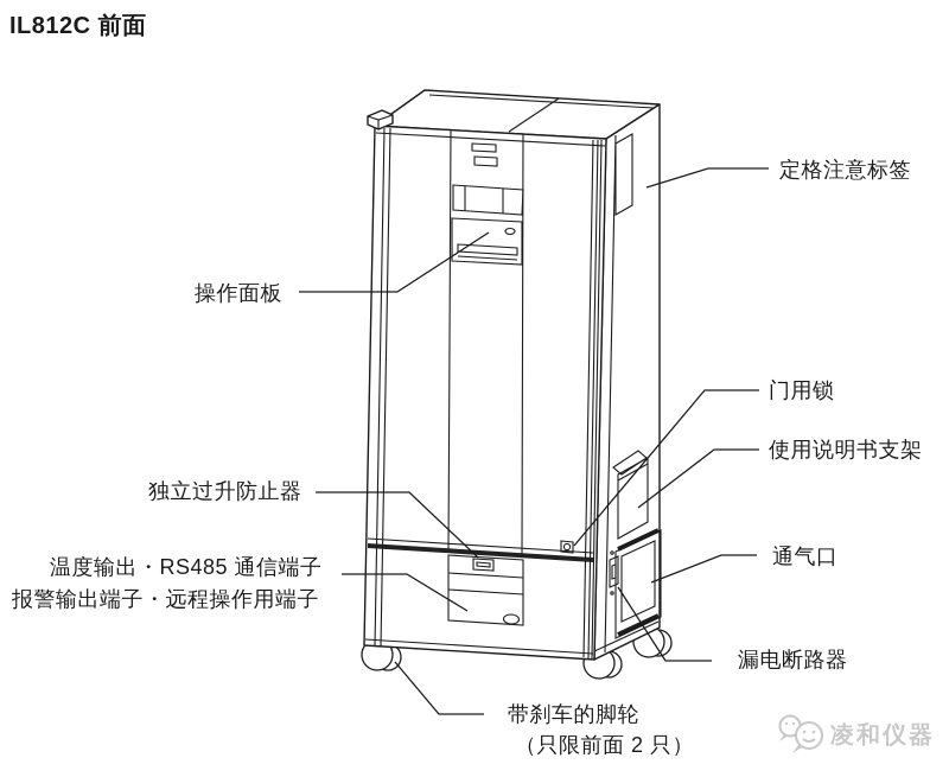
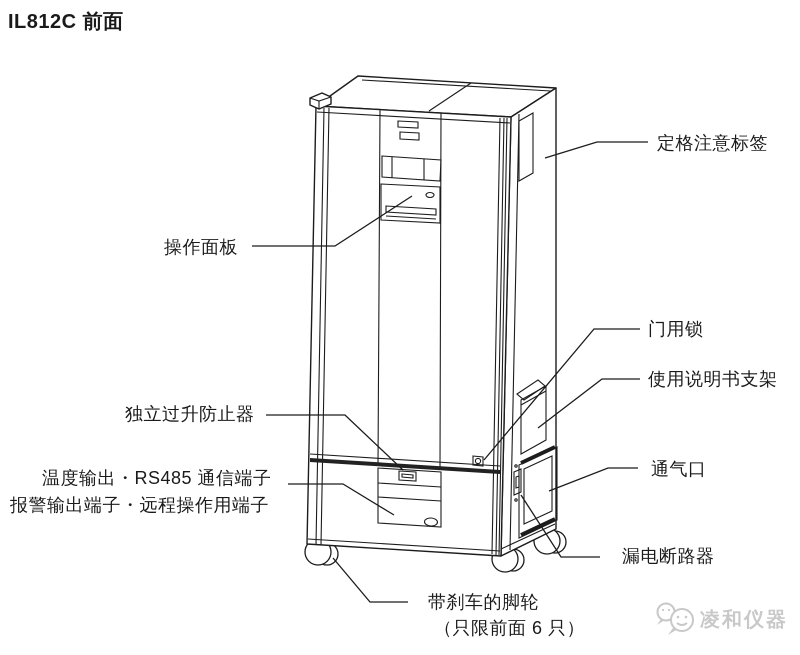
  IL812C 前面
  定格注意标签
  操作面板
  门用锁
  使用说明书支架
  独立过升防止器
  温度输出・RS485 通信端子
  报警输出端子・远程操作用端子
  通气口
  漏电断路器
  带刹车的脚轮
- （只限前面 2 只）
+ （只限前面 6 只）
  凌和仪器
